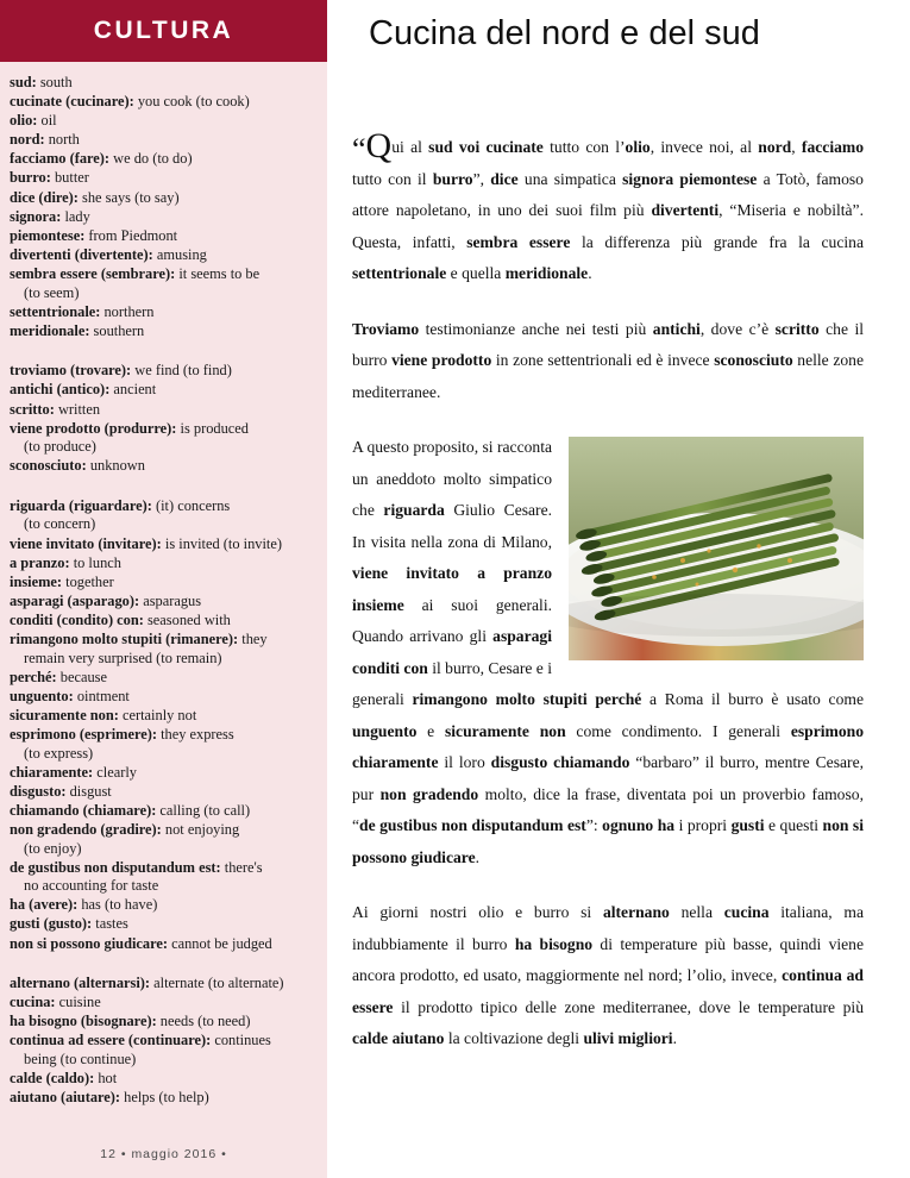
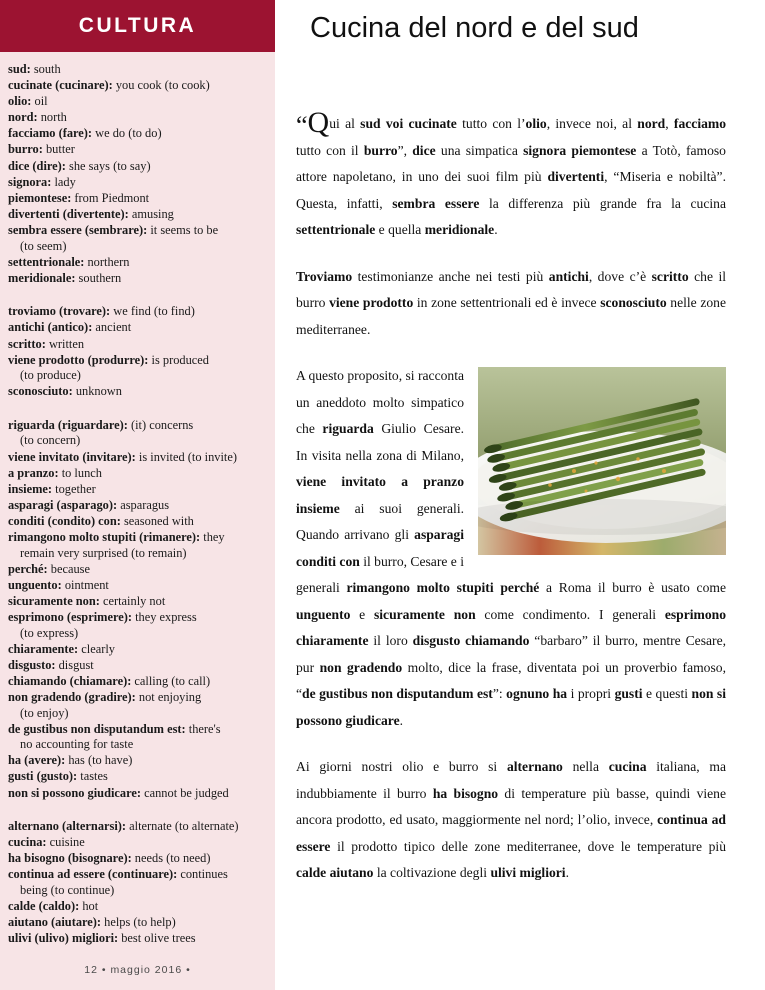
  CULTURA
  sud: south
  cucinate (cucinare): you cook (to cook)
  olio: oil
  nord: north
  facciamo (fare): we do (to do)
  burro: butter
  dice (dire): she says (to say)
  signora: lady
  piemontese: from Piedmont
  divertenti (divertente): amusing
  sembra essere (sembrare): it seems to be
  (to seem)
  settentrionale: northern
  meridionale: southern
  troviamo (trovare): we find (to find)
  antichi (antico): ancient
  scritto: written
  viene prodotto (produrre): is produced
  (to produce)
  sconosciuto: unknown
  riguarda (riguardare): (it) concerns
  (to concern)
  viene invitato (invitare): is invited (to invite)
  a pranzo: to lunch
  insieme: together
  asparagi (asparago): asparagus
  conditi (condito) con: seasoned with
  rimangono molto stupiti (rimanere): they
  remain very surprised (to remain)
  perché: because
  unguento: ointment
  sicuramente non: certainly not
  esprimono (esprimere): they express
  (to express)
  chiaramente: clearly
  disgusto: disgust
  chiamando (chiamare): calling (to call)
  non gradendo (gradire): not enjoying
  (to enjoy)
  de gustibus non disputandum est: there's
  no accounting for taste
  ha (avere): has (to have)
  gusti (gusto): tastes
  non si possono giudicare: cannot be judged
  alternano (alternarsi): alternate (to alternate)
  cucina: cuisine
  ha bisogno (bisognare): needs (to need)
  continua ad essere (continuare): continues
  being (to continue)
  calde (caldo): hot
  aiutano (aiutare): helps (to help)
+ ulivi (ulivo) migliori: best olive trees
  12 • maggio 2016 •
  Cucina del nord e del sud
  “Qui al sud voi cucinate tutto con l’olio, invece noi, al nord, facciamo tutto con il burro”, dice una simpatica signora piemontese a Totò, famoso attore napoletano, in uno dei suoi film più divertenti, “Miseria e nobiltà”. Questa, infatti, sembra essere la differenza più grande fra la cucina settentrionale e quella meridionale.
  Troviamo testimonianze anche nei testi più antichi, dove c’è scritto che il burro viene prodotto in zone settentrionali ed è invece sconosciuto nelle zone mediterranee.
  A questo proposito, si racconta un aneddoto molto simpatico che riguarda Giulio Cesare. In visita nella zona di Milano, viene invitato a pranzo insieme ai suoi generali. Quando arrivano gli asparagi conditi con il burro, Cesare e i generali rimangono molto stupiti perché a Roma il burro è usato come unguento e sicuramente non come condimento. I generali esprimono chiaramente il loro disgusto chiamando “barbaro” il burro, mentre Cesare, pur non gradendo molto, dice la frase, diventata poi un proverbio famoso, “de gustibus non disputandum est”: ognuno ha i propri gusti e questi non si possono giudicare.
  Ai giorni nostri olio e burro si alternano nella cucina italiana, ma indubbiamente il burro ha bisogno di temperature più basse, quindi viene ancora prodotto, ed usato, maggiormente nel nord; l’olio, invece, continua ad essere il prodotto tipico delle zone mediterranee, dove le temperature più calde aiutano la coltivazione degli ulivi migliori.
